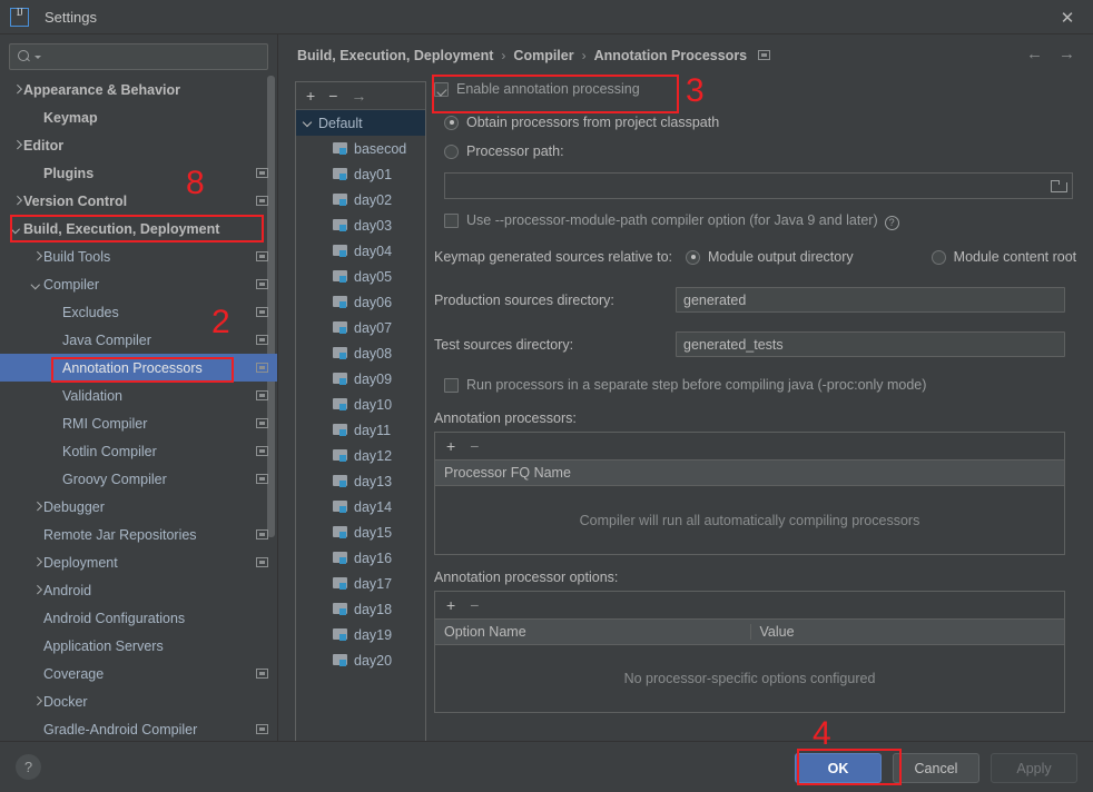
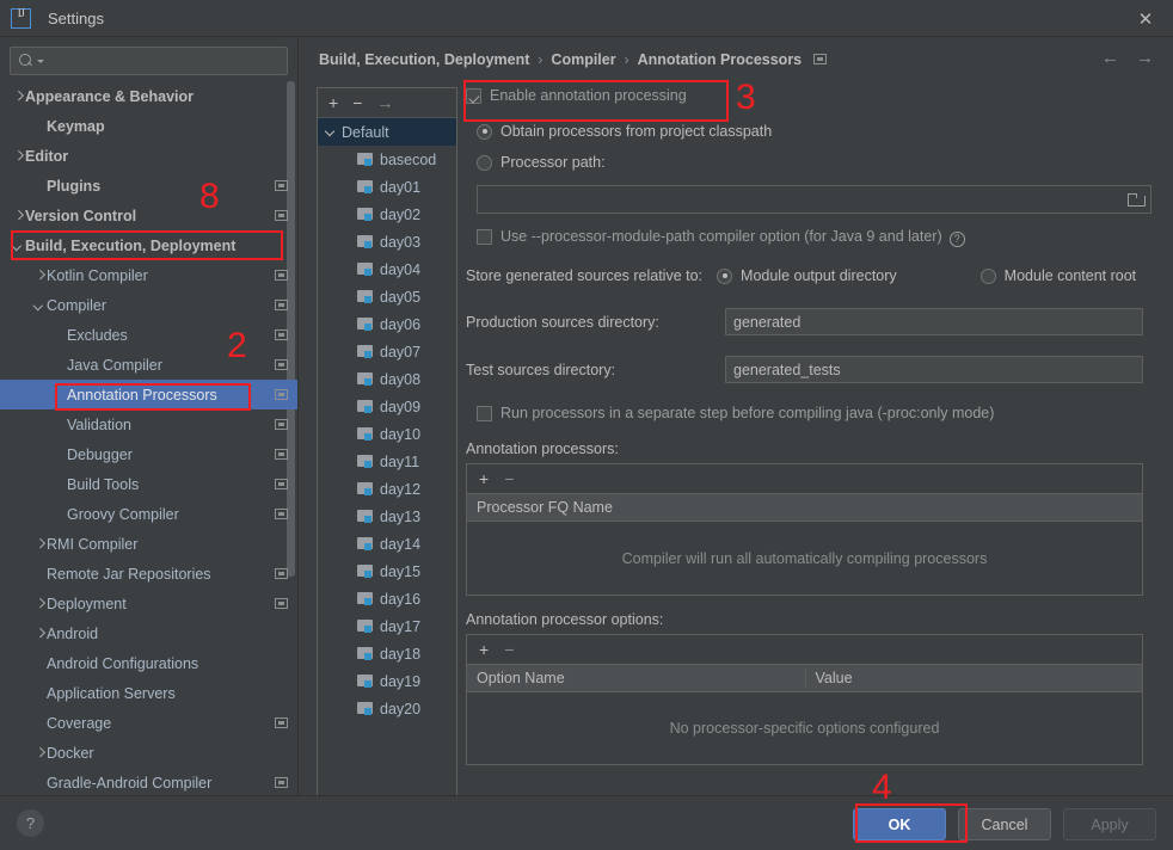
  Settings
  ✕
  Appearance & Behavior
  Keymap
  Editor
  Plugins
  Version Control
  Build, Execution, Deployment
- Build Tools
+ Kotlin Compiler
  Compiler
  Excludes
  Java Compiler
  Annotation Processors
  Validation
- RMI Compiler
+ Debugger
- Kotlin Compiler
+ Build Tools
  Groovy Compiler
- Debugger
+ RMI Compiler
  Remote Jar Repositories
  Deployment
  Android
  Android Configurations
  Application Servers
  Coverage
  Docker
  Gradle-Android Compiler
  Build, Execution, Deployment
  ›
  Compiler
  ›
  Annotation Processors
  ←
  →
  +
  −
  →
  Default
  basecod
  day01
  day02
  day03
  day04
  day05
  day06
  day07
  day08
  day09
  day10
  day11
  day12
  day13
  day14
  day15
  day16
  day17
  day18
  day19
  day20
  Enable annotation processing
  Obtain processors from project classpath
  Processor path:
  Use --processor-module-path compiler option (for Java 9 and later)
  ?
- Keymap generated sources relative to:
+ Store generated sources relative to:
  Module output directory
  Module content root
  Production sources directory:
  generated
  Test sources directory:
  generated_tests
  Run processors in a separate step before compiling java (-proc:only mode)
  Annotation processors:
  +
  −
  Processor FQ Name
  Compiler will run all automatically compiling processors
  Annotation processor options:
  +
  −
  Option Name
  Value
  No processor-specific options configured
  ?
  OK
  Cancel
  Apply
  8
  2
  3
  4
